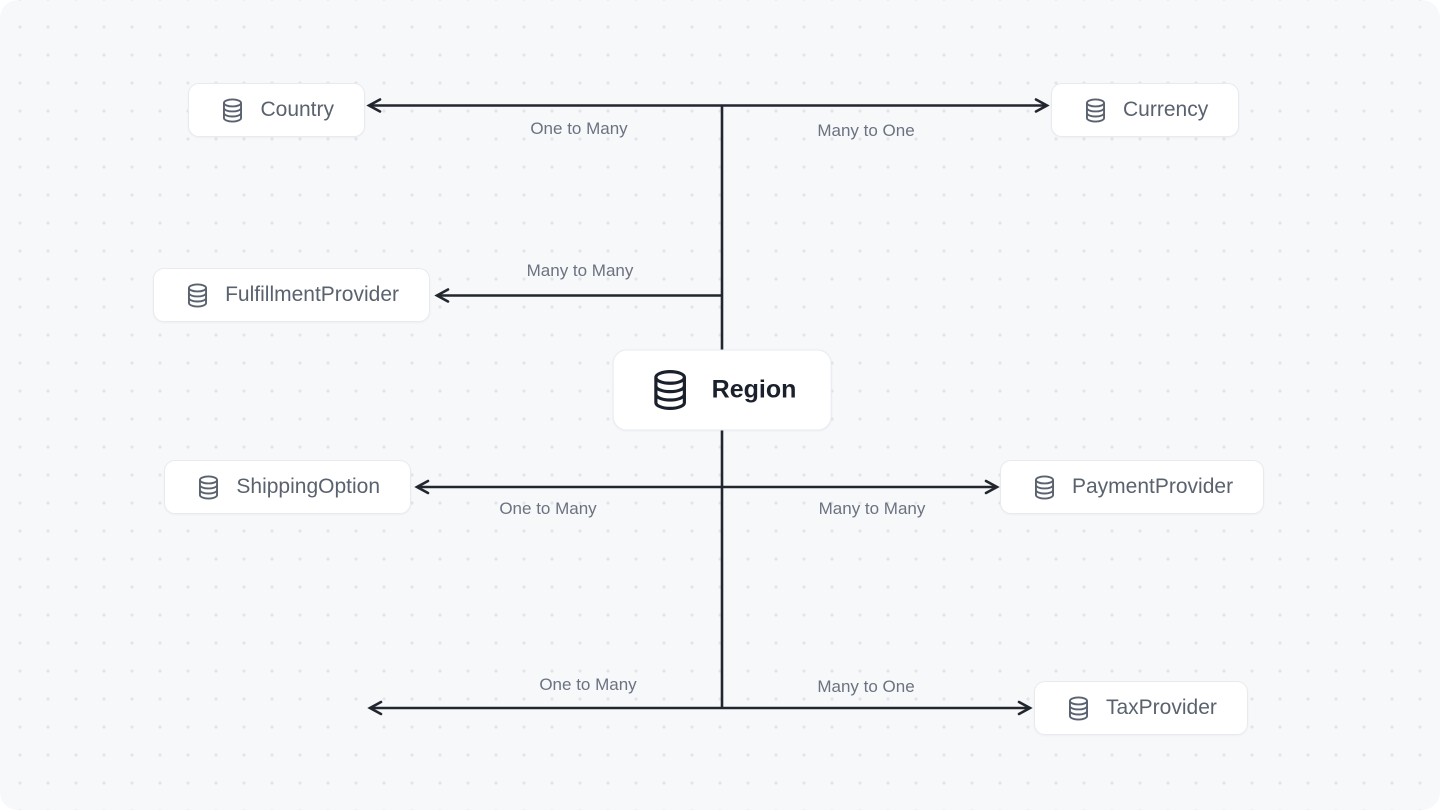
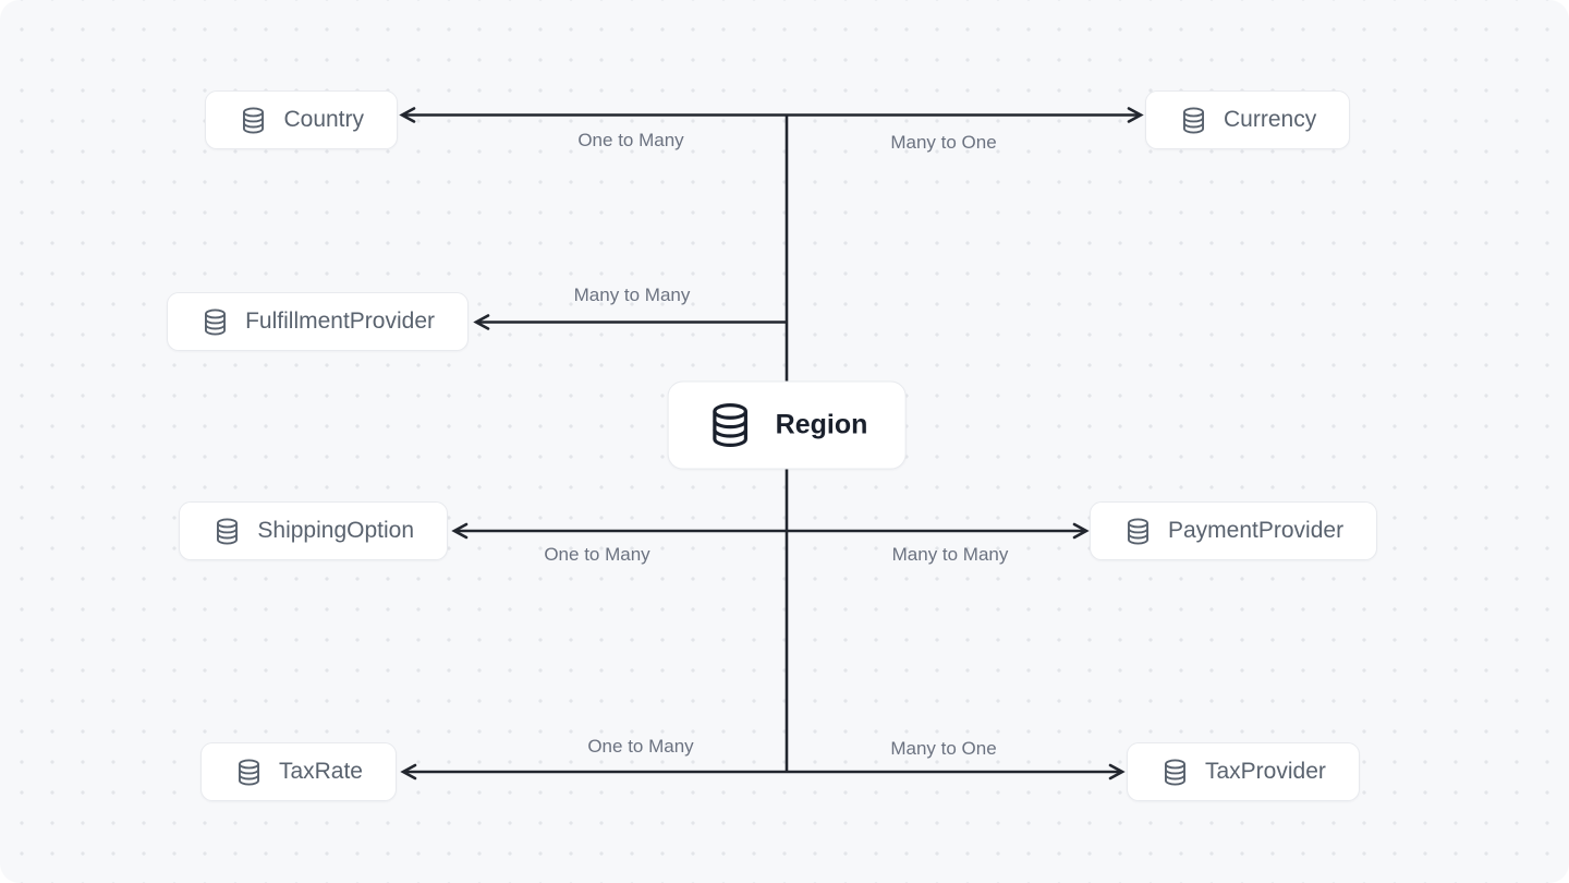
  One to Many
  Many to One
  Many to Many
  One to Many
  Many to Many
  One to Many
  Many to One
  Country
  Currency
  FulfillmentProvider
  Region
  ShippingOption
  PaymentProvider
+ TaxRate
  TaxProvider
